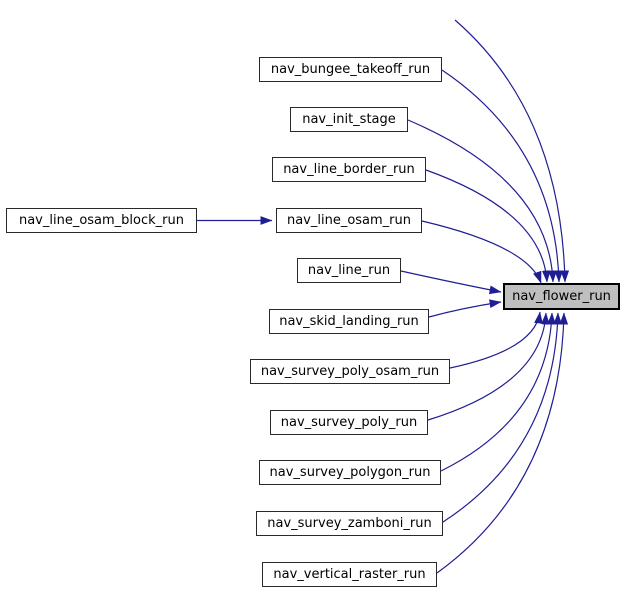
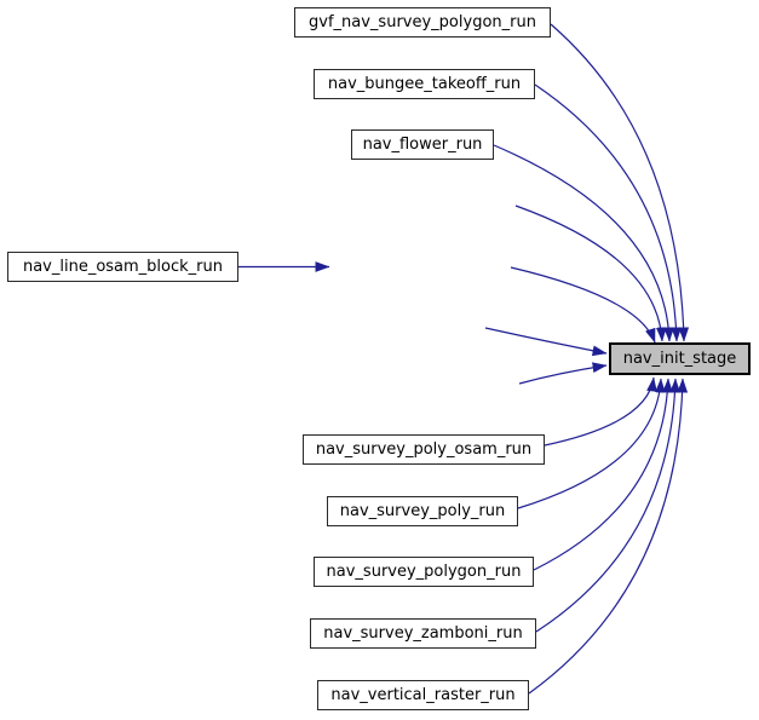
  nav_line_osam_block_run
+ gvf_nav_survey_polygon_run
  nav_bungee_takeoff_run
- nav_init_stage
+ nav_flower_run
- nav_line_border_run
- nav_line_osam_run
- nav_line_run
- nav_skid_landing_run
  nav_survey_poly_osam_run
  nav_survey_poly_run
  nav_survey_polygon_run
  nav_survey_zamboni_run
  nav_vertical_raster_run
- nav_flower_run
+ nav_init_stage
